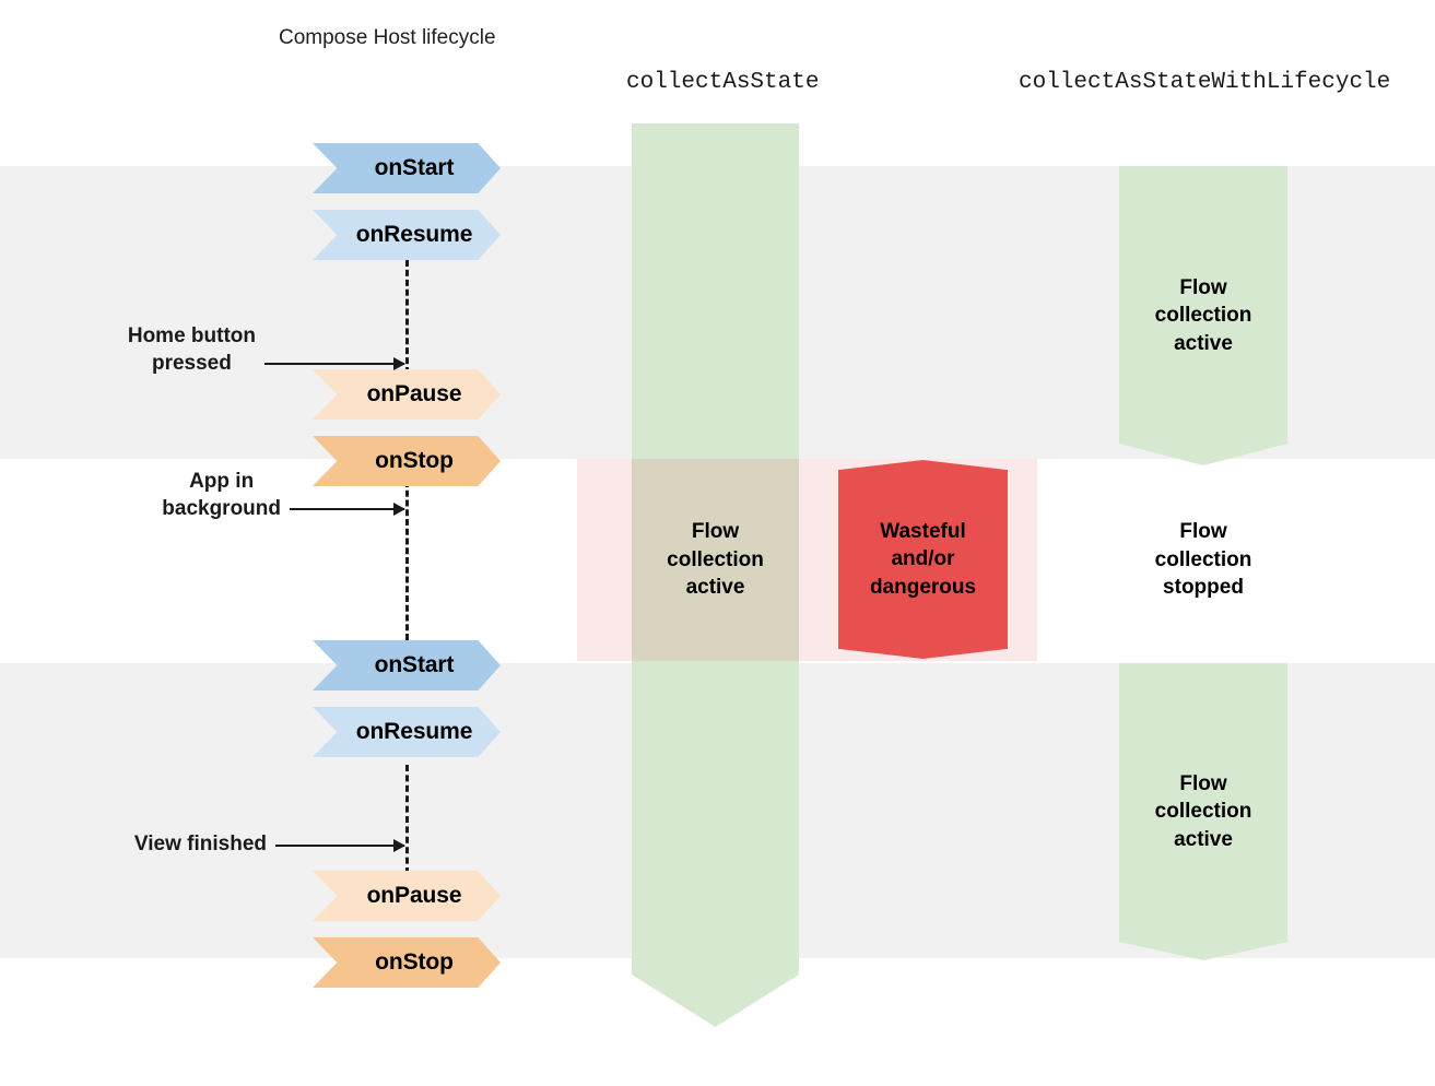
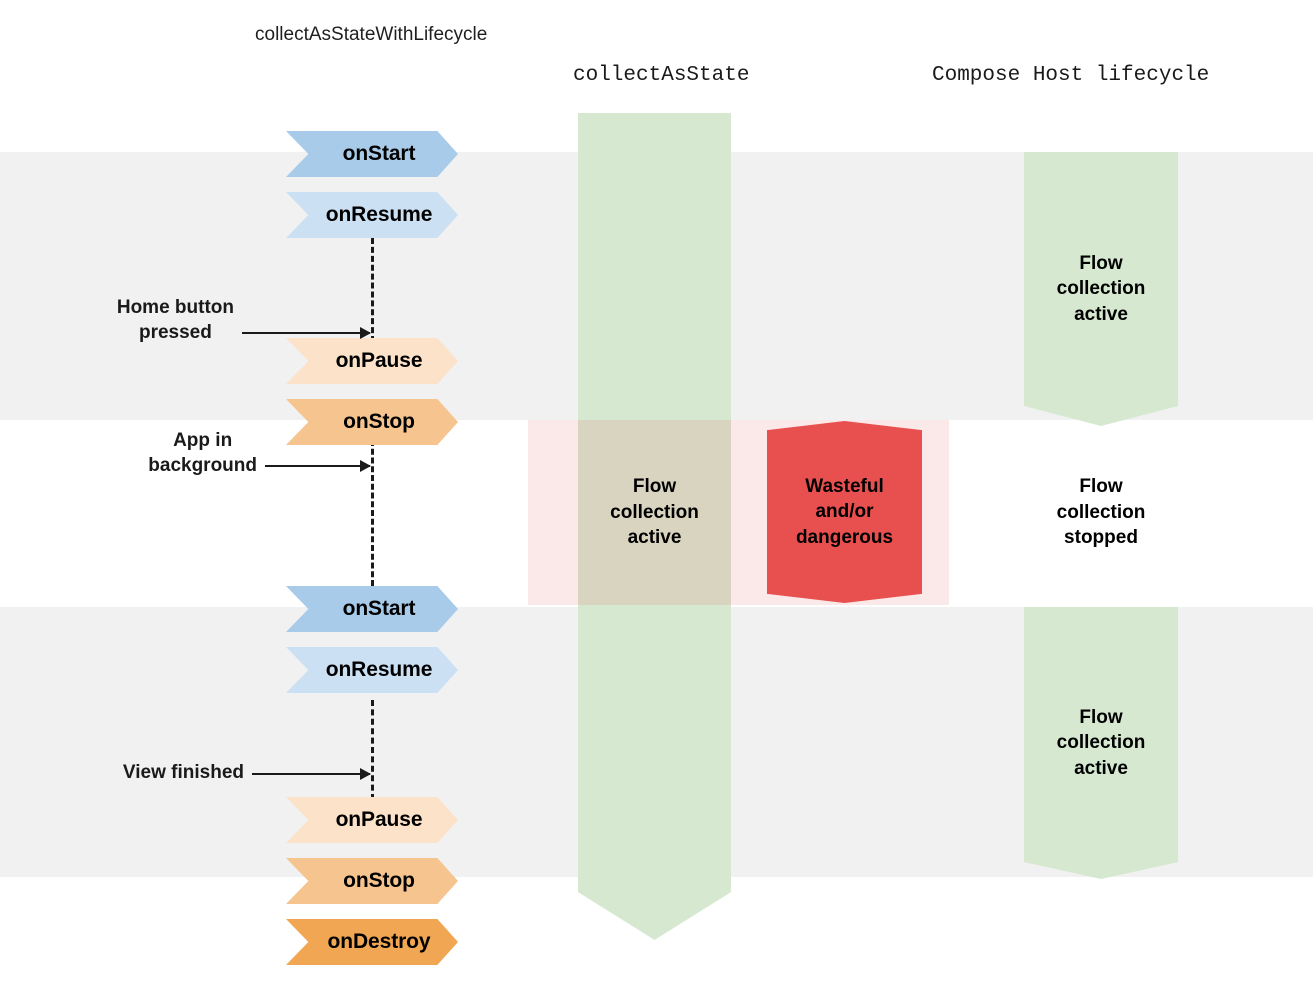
- Compose Host lifecycle
+ collectAsStateWithLifecycle
  collectAsState
- collectAsStateWithLifecycle
+ Compose Host lifecycle
  Flow
  collection
  active
  Flow
  collection
  active
  Flow
  collection
  stopped
  Flow
  collection
  active
  Wasteful
  and/or
  dangerous
  onStart
  onResume
  onPause
  onStop
  onStart
  onResume
  onPause
  onStop
+ onDestroy
  Home button
  pressed
  App in
  background
  View finished
